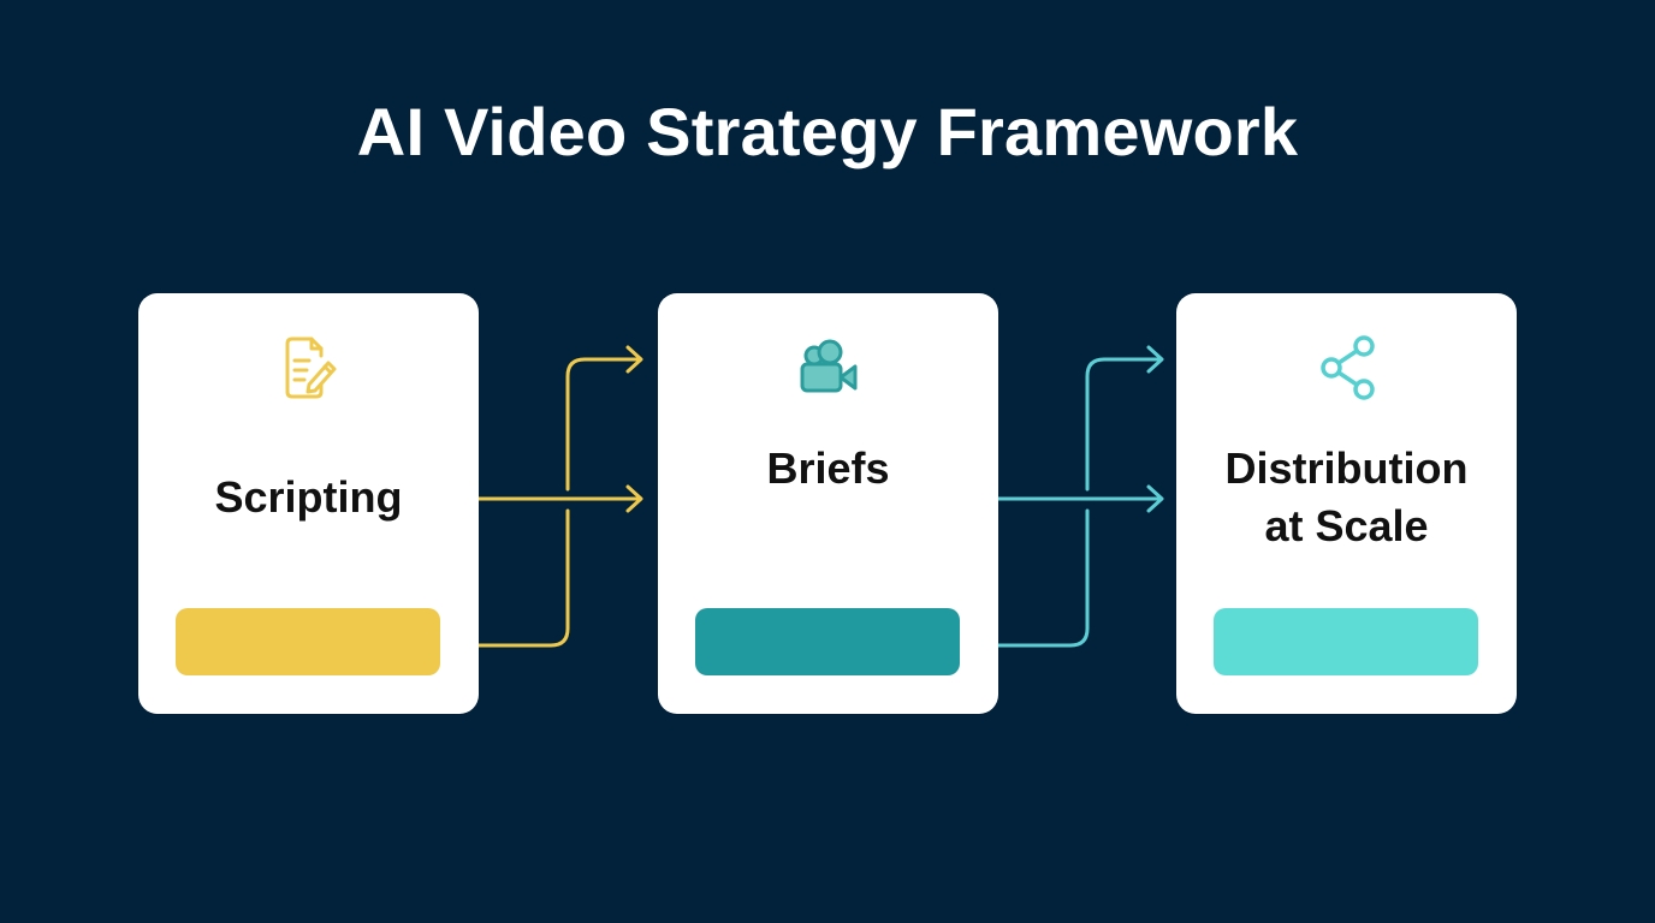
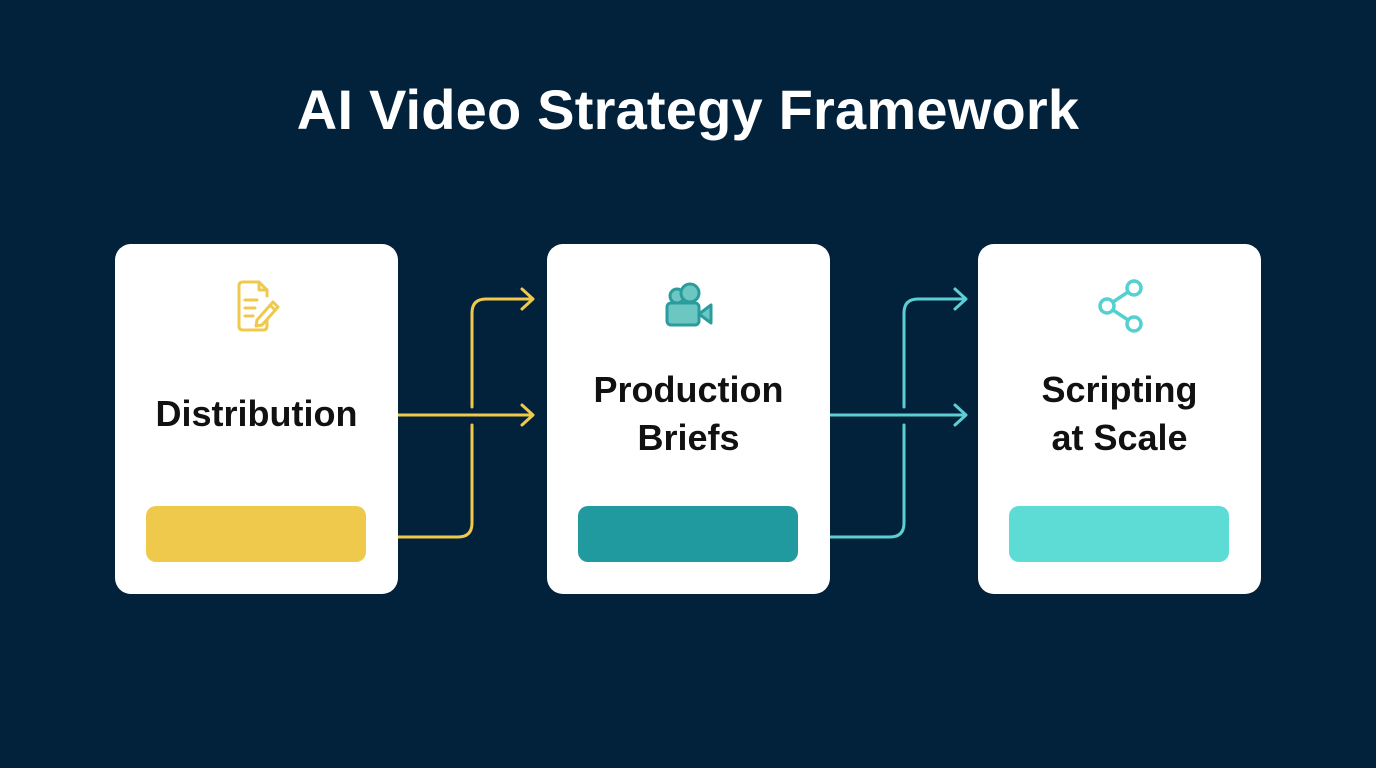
  AI Video Strategy Framework
- Scripting
+ Distribution
+ Production
  Briefs
- Distribution
+ Scripting
  at Scale
